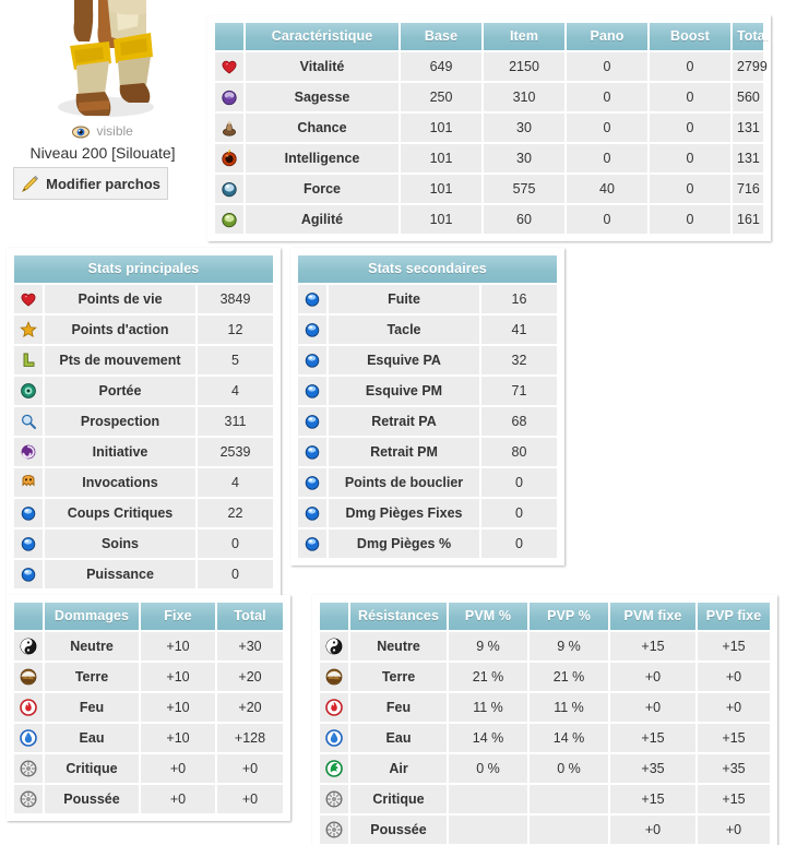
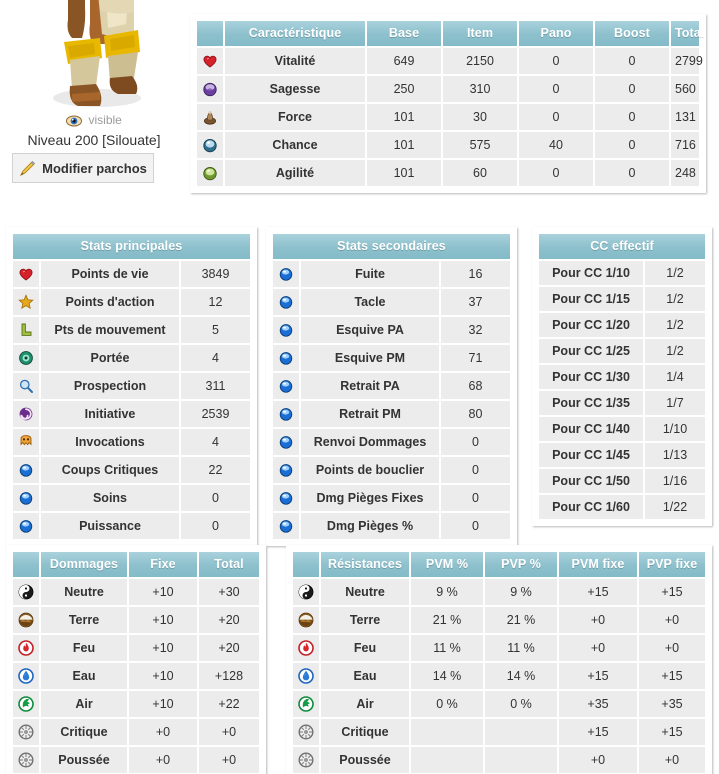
  visible
  Niveau 200 [Silouate]
  Modifier parchos
  	Caractéristique	Base	Item	Pano	Boost	Total
  	Vitalité	649	2150	0	0	2799
  	Sagesse	250	310	0	0	560
- 	Chance	101	30	0	0	131
+ 	Force	101	30	0	0	131
- 	Intelligence	101	30	0	0	131
- 	Force	101	575	40	0	716
+ 	Chance	101	575	40	0	716
- 	Agilité	101	60	0	0	161
+ 	Agilité	101	60	0	0	248
  Stats principales
  	Points de vie	3849
  	Points d'action	12
  	Pts de mouvement	5
  	Portée	4
  	Prospection	311
  	Initiative	2539
  	Invocations	4
  	Coups Critiques	22
  	Soins	0
  	Puissance	0
  Stats secondaires
  	Fuite	16
- 	Tacle	41
+ 	Tacle	37
  	Esquive PA	32
  	Esquive PM	71
  	Retrait PA	68
  	Retrait PM	80
+ 	Renvoi Dommages	0
  	Points de bouclier	0
  	Dmg Pièges Fixes	0
  	Dmg Pièges %	0
+ CC effectif
+ Pour CC 1/10	1/2
+ Pour CC 1/15	1/2
+ Pour CC 1/20	1/2
+ Pour CC 1/25	1/2
+ Pour CC 1/30	1/4
+ Pour CC 1/35	1/7
+ Pour CC 1/40	1/10
+ Pour CC 1/45	1/13
+ Pour CC 1/50	1/16
+ Pour CC 1/60	1/22
  	Dommages	Fixe	Total
  	Neutre	+10	+30
  	Terre	+10	+20
  	Feu	+10	+20
  	Eau	+10	+128
+ 	Air	+10	+22
  	Critique	+0	+0
  	Poussée	+0	+0
  	Résistances	PVM %	PVP %	PVM fixe	PVP fixe
  	Neutre	9 %	9 %	+15	+15
  	Terre	21 %	21 %	+0	+0
  	Feu	11 %	11 %	+0	+0
  	Eau	14 %	14 %	+15	+15
  	Air	0 %	0 %	+35	+35
  	Critique			+15	+15
  	Poussée			+0	+0
